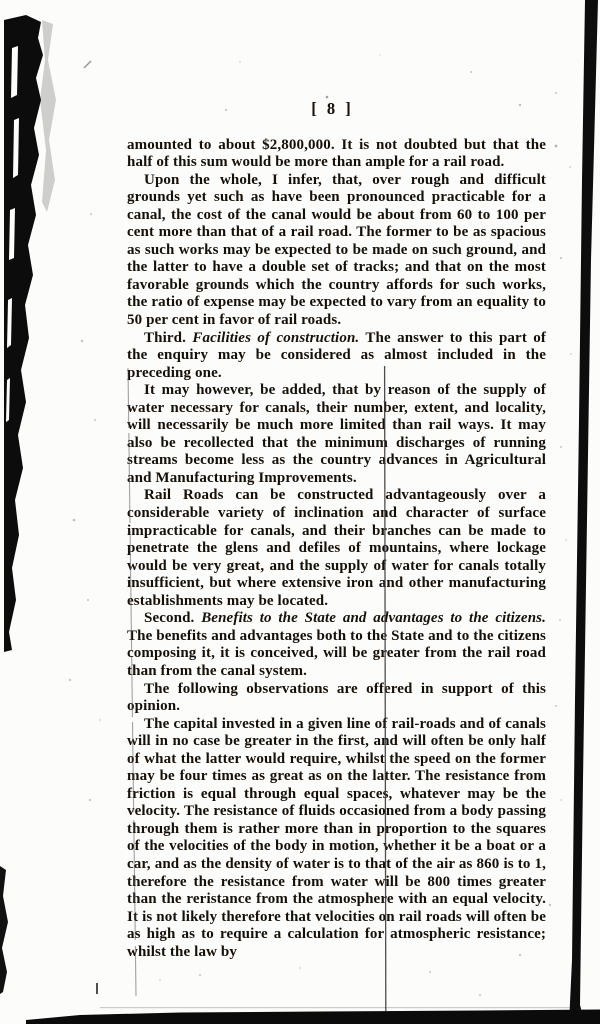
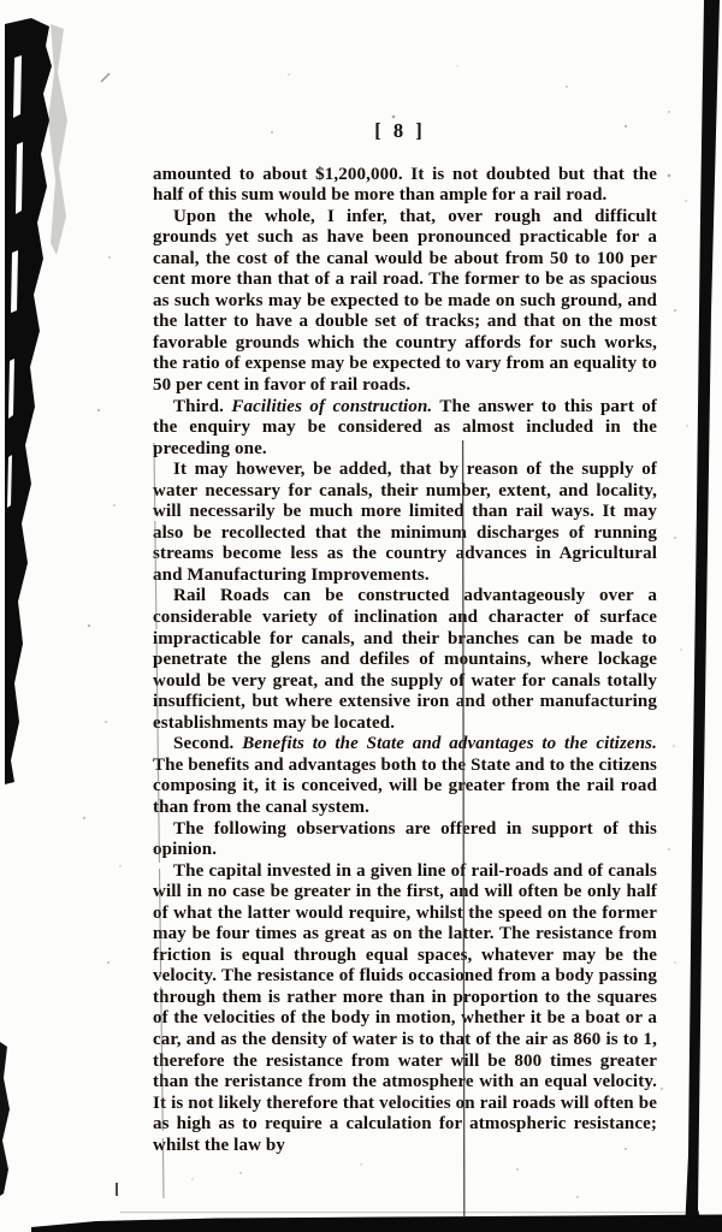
  [ 8 ]
- amounted to about $2,800,000. It is not doubted but that the half of this sum would be more than ample for a rail road.
+ amounted to about $1,200,000. It is not doubted but that the half of this sum would be more than ample for a rail road.
- Upon the whole, I infer, that, over rough and difficult grounds yet such as have been pronounced practicable for a canal, the cost of the canal would be about from 60 to 100 per cent more than that of a rail road. The former to be as spacious as such works may be expected to be made on such ground, and the latter to have a double set of tracks; and that on the most favorable grounds which the country affords for such works, the ratio of expense may be expected to vary from an equality to 50 per cent in favor of rail roads.
+ Upon the whole, I infer, that, over rough and difficult grounds yet such as have been pronounced practicable for a canal, the cost of the canal would be about from 50 to 100 per cent more than that of a rail road. The former to be as spacious as such works may be expected to be made on such ground, and the latter to have a double set of tracks; and that on the most favorable grounds which the country affords for such works, the ratio of expense may be expected to vary from an equality to 50 per cent in favor of rail roads.
  Third. Facilities of construction. The answer to this part of the enquiry may be considered as almost included in the preceding one.
  It may however, be added, that by reason of the supply of water necessary for canals, their number, extent, and locality, will necessarily be much more limited than rail ways. It may also be recollected that the minimum discharges of running streams become less as the country advances in Agricultural and Manufacturing Improvements.
  Rail Roads can be constructed advantageously over a considerable variety of inclination ad character of surface impracticable for canals, and their branches can be made to penetrate the glens and defiles of muntains, where lockage would be very great, and the supply of water for canals totally insufficient, but where extensive iron and other manufacturing establishments may be located.
  Second. Benefits to the State and avantages to the citizens. The benefits and advantages both to the State and to the citizens composing it, it is conceived, will be greater from the rail road than from the canal system.
  The following observations are offered in support of this opinion.
  The capital invested in a given line o rail-roads and of canals will in no case be greater in the first, ad will often be only half of what the latter would require, whilst the speed on the former may be four times as great as on the latter. The resistance from friction is equal through equal space, whatever may be the velocity. The resistance of fluids occasioned from a body passing through them is rather more than in proportion to the squares of the velocities of the body in motion, whether it be a boat or a car, and as the density of water is to that of the air as 860 is to 1, therefore the resistance from water will be 800 times greater than the reristance from the atmosphere with an equal velocity. It is not likely therefore that velocities on rail roads will often be as high as to require a calculation for atmospheric resistance; whilst the law by
